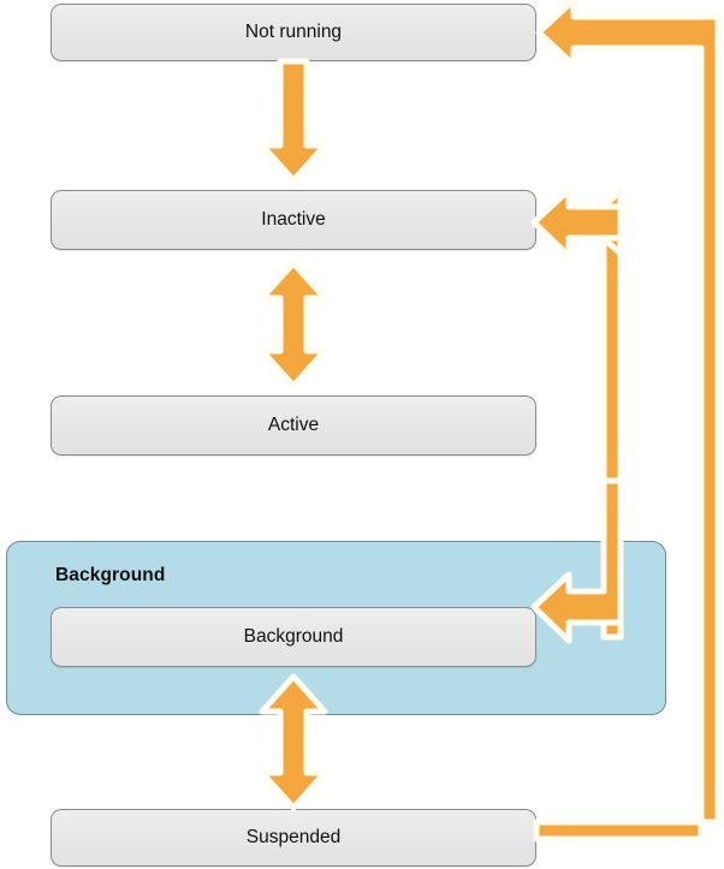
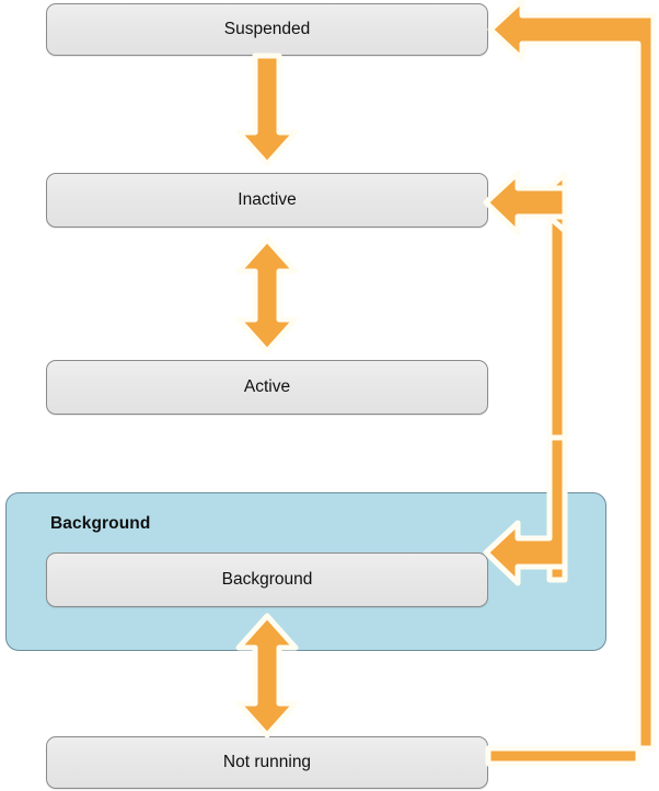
- Not running
+ Suspended
  Inactive
  Active
  Background
  Background
- Suspended
+ Not running
